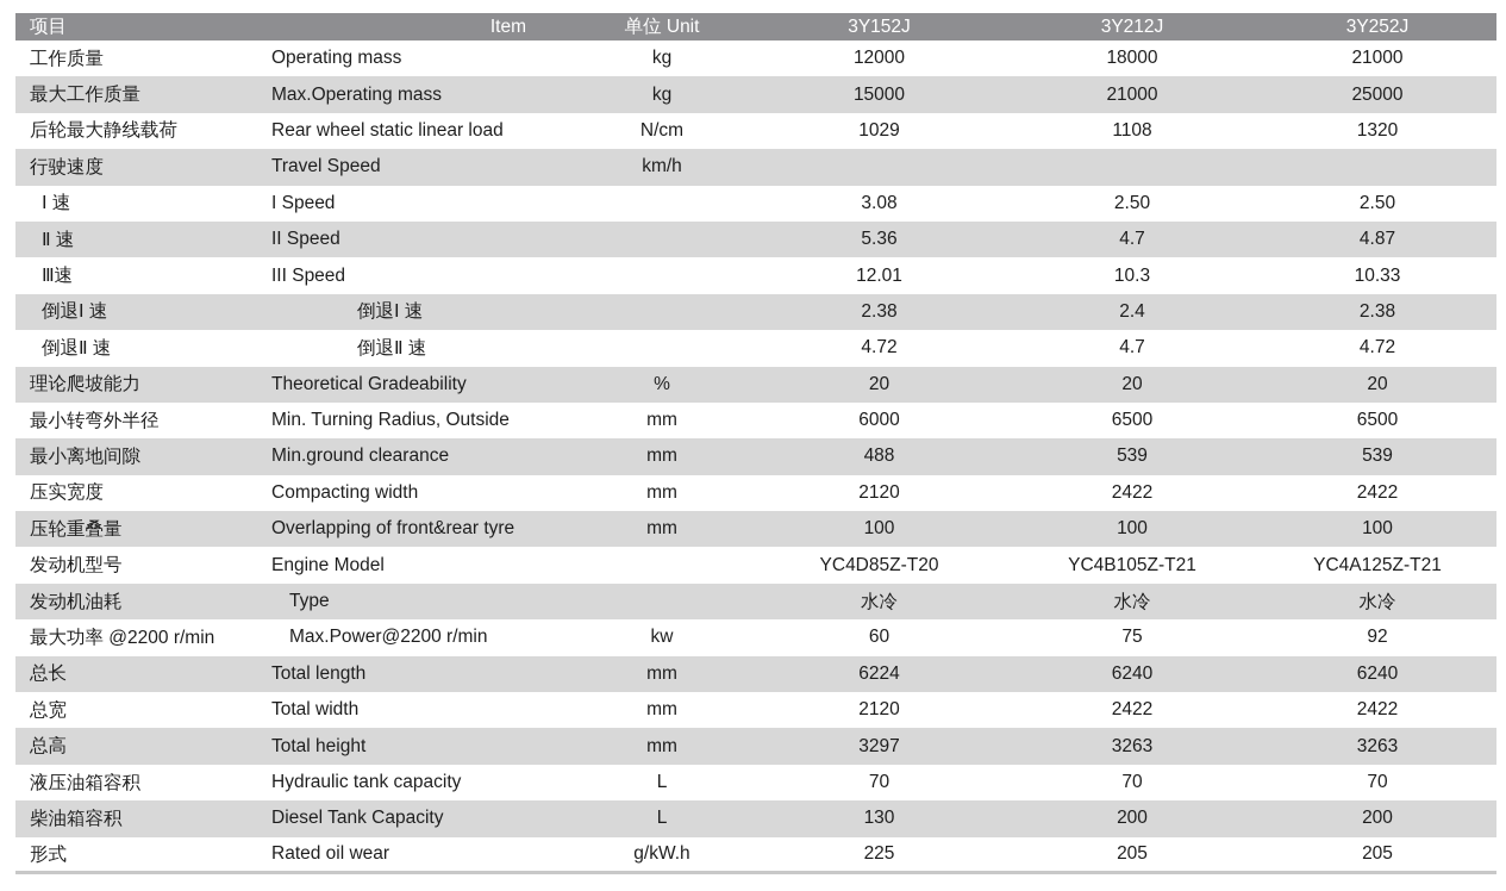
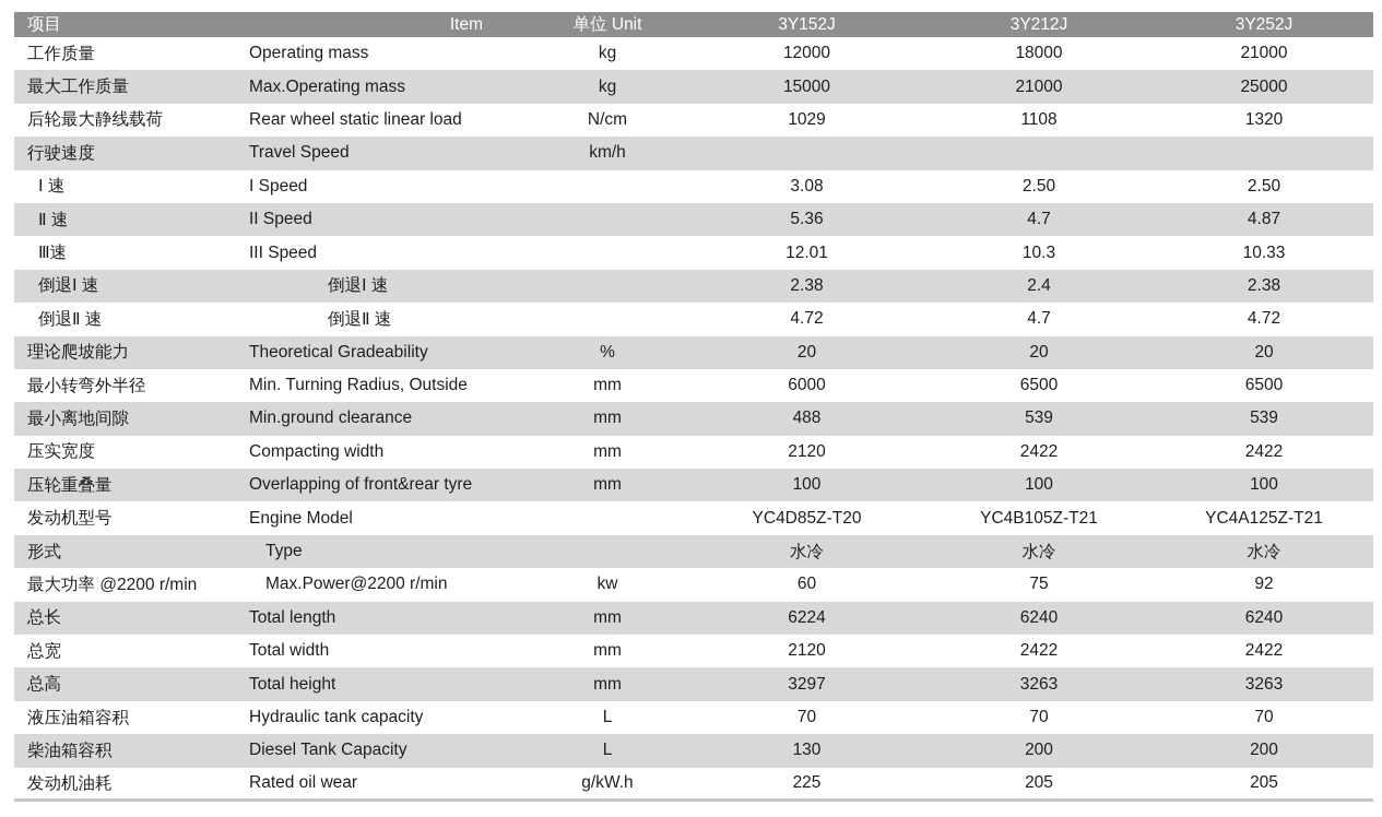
  项目	Item	单位 Unit	3Y152J	3Y212J	3Y252J
  工作质量	Operating mass	kg	12000	18000	21000
  最大工作质量	Max.Operating mass	kg	15000	21000	25000
  后轮最大静线载荷	Rear wheel static linear load	N/cm	1029	1108	1320
  行驶速度	Travel Speed	km/h
  Ⅰ 速	I Speed		3.08	2.50	2.50
  Ⅱ 速	II Speed		5.36	4.7	4.87
  Ⅲ速	III Speed		12.01	10.3	10.33
  倒退Ⅰ 速	倒退Ⅰ 速		2.38	2.4	2.38
  倒退Ⅱ 速	倒退Ⅱ 速		4.72	4.7	4.72
  理论爬坡能力	Theoretical Gradeability	%	20	20	20
  最小转弯外半径	Min. Turning Radius, Outside	mm	6000	6500	6500
  最小离地间隙	Min.ground clearance	mm	488	539	539
  压实宽度	Compacting width	mm	2120	2422	2422
  压轮重叠量	Overlapping of front&rear tyre	mm	100	100	100
  发动机型号	Engine Model		YC4D85Z-T20	YC4B105Z-T21	YC4A125Z-T21
- 发动机油耗	Type		水冷	水冷	水冷
+ 形式	Type		水冷	水冷	水冷
  最大功率 @2200 r/min	Max.Power@2200 r/min	kw	60	75	92
  总长	Total length	mm	6224	6240	6240
  总宽	Total width	mm	2120	2422	2422
  总高	Total height	mm	3297	3263	3263
  液压油箱容积	Hydraulic tank capacity	L	70	70	70
  柴油箱容积	Diesel Tank Capacity	L	130	200	200
- 形式	Rated oil wear	g/kW.h	225	205	205
+ 发动机油耗	Rated oil wear	g/kW.h	225	205	205
